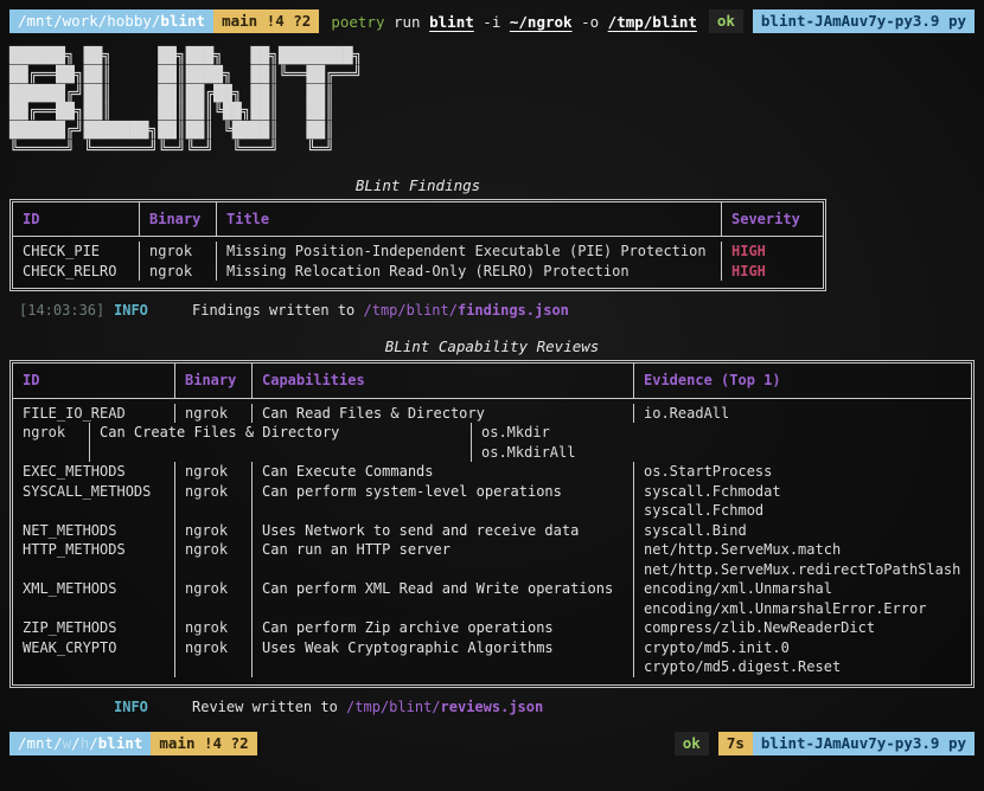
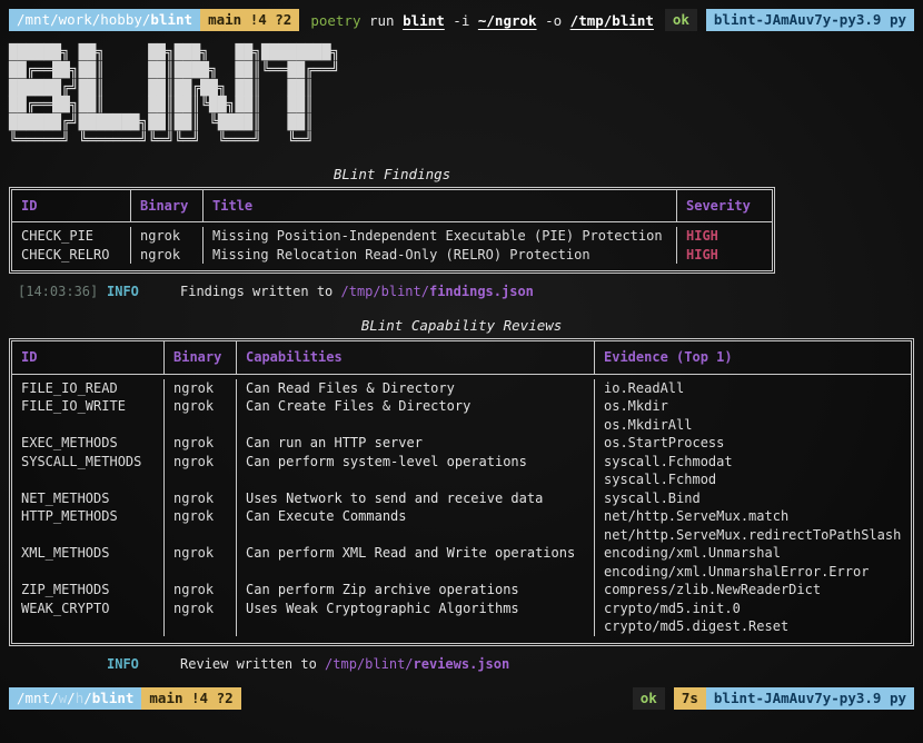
  /mnt/work/hobby/blint
  main !4 ?2
  poetry run blint -i ~/ngrok -o /tmp/blint
  ok
  blint-JAmAuv7y-py3.9 py
  ██████╗ ██╗ ██╗███╗ ██╗████████╗
  ██╔══██╗██║ ██║████╗ ██║╚══██╔══╝
  ██████╔╝██║ ██║██╔██╗ ██║ ██║
  ██╔══██╗██║ ██║██║╚██╗██║ ██║
  ██████╔╝███████╗██║██║ ╚████║ ██║
  ╚═════╝ ╚══════╝╚═╝╚═╝ ╚═══╝ ╚═╝
  BLint Findings
  ID
  Binary
  Title
  Severity
  CHECK_PIE
  ngrok
  Missing Position-Independent Executable (PIE) Protection
  HIGH
  CHECK_RELRO
  ngrok
  Missing Relocation Read-Only (RELRO) Protection
  HIGH
  [14:03:36] INFO Findings written to /tmp/blint/findings.json
  BLint Capability Reviews
  ID
  Binary
  Capabilities
  Evidence (Top 1)
  FILE_IO_READ
  ngrok
  Can Read Files & Directory
  io.ReadAll
+ FILE_IO_WRITE
  ngrok
  Can Create Files & Directory
  os.Mkdir
  os.MkdirAll
  EXEC_METHODS
  ngrok
- Can Execute Commands
+ Can run an HTTP server
  os.StartProcess
  SYSCALL_METHODS
  ngrok
  Can perform system-level operations
  syscall.Fchmodat
  syscall.Fchmod
  NET_METHODS
  ngrok
  Uses Network to send and receive data
  syscall.Bind
  HTTP_METHODS
  ngrok
- Can run an HTTP server
+ Can Execute Commands
  net/http.ServeMux.match
  net/http.ServeMux.redirectToPathSlash
  XML_METHODS
  ngrok
  Can perform XML Read and Write operations
  encoding/xml.Unmarshal
  encoding/xml.UnmarshalError.Error
  ZIP_METHODS
  ngrok
  Can perform Zip archive operations
  compress/zlib.NewReaderDict
  WEAK_CRYPTO
  ngrok
  Uses Weak Cryptographic Algorithms
  crypto/md5.init.0
  crypto/md5.digest.Reset
  INFO Review written to /tmp/blint/reviews.json
  /mnt/w/h/blint
  main !4 ?2
  ok
  7s
  blint-JAmAuv7y-py3.9 py
